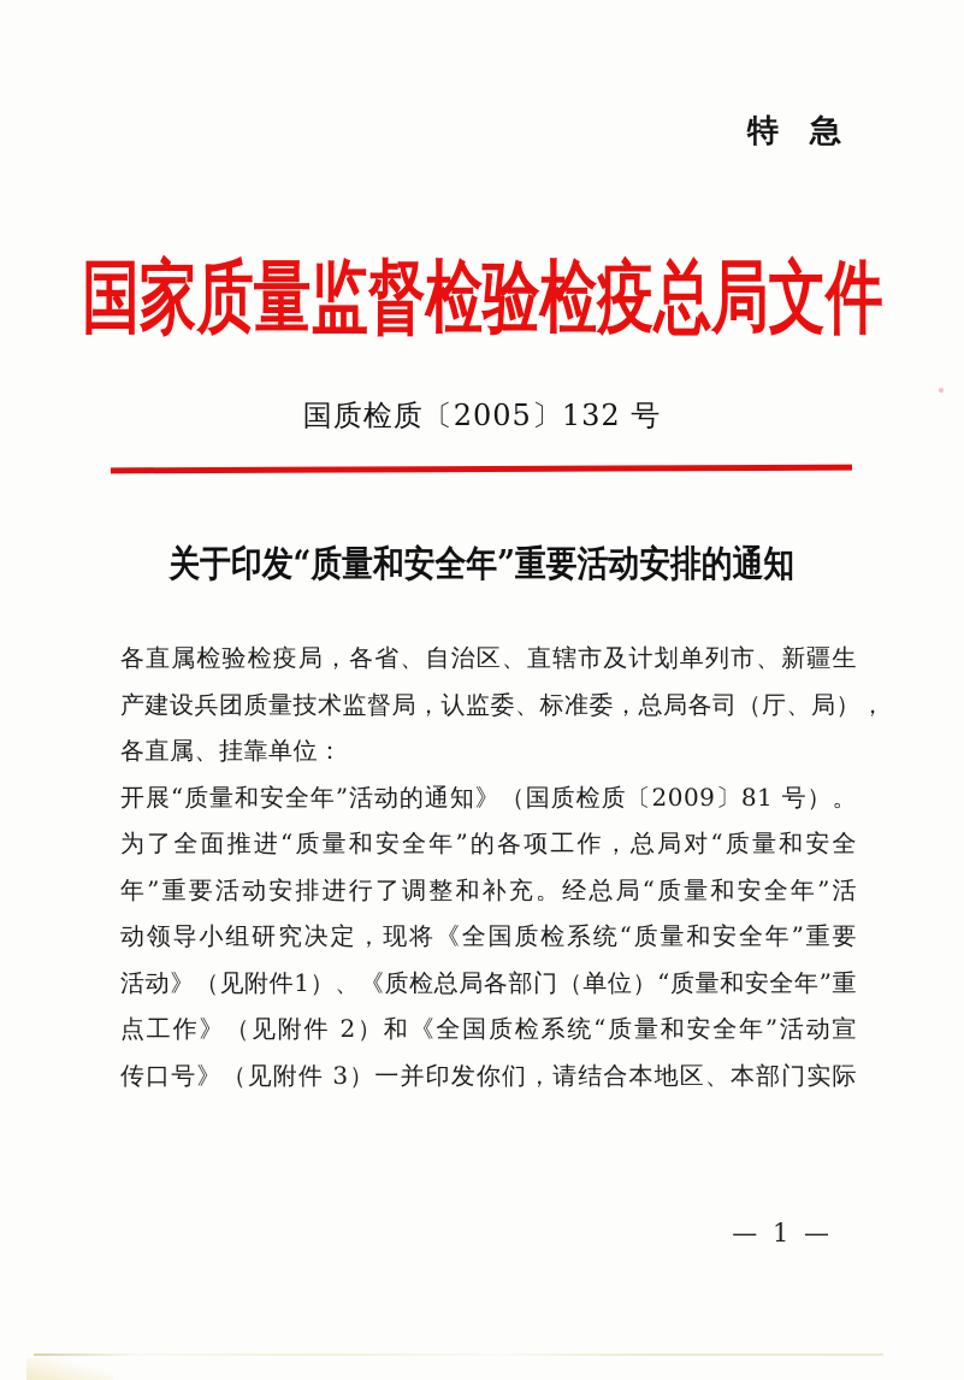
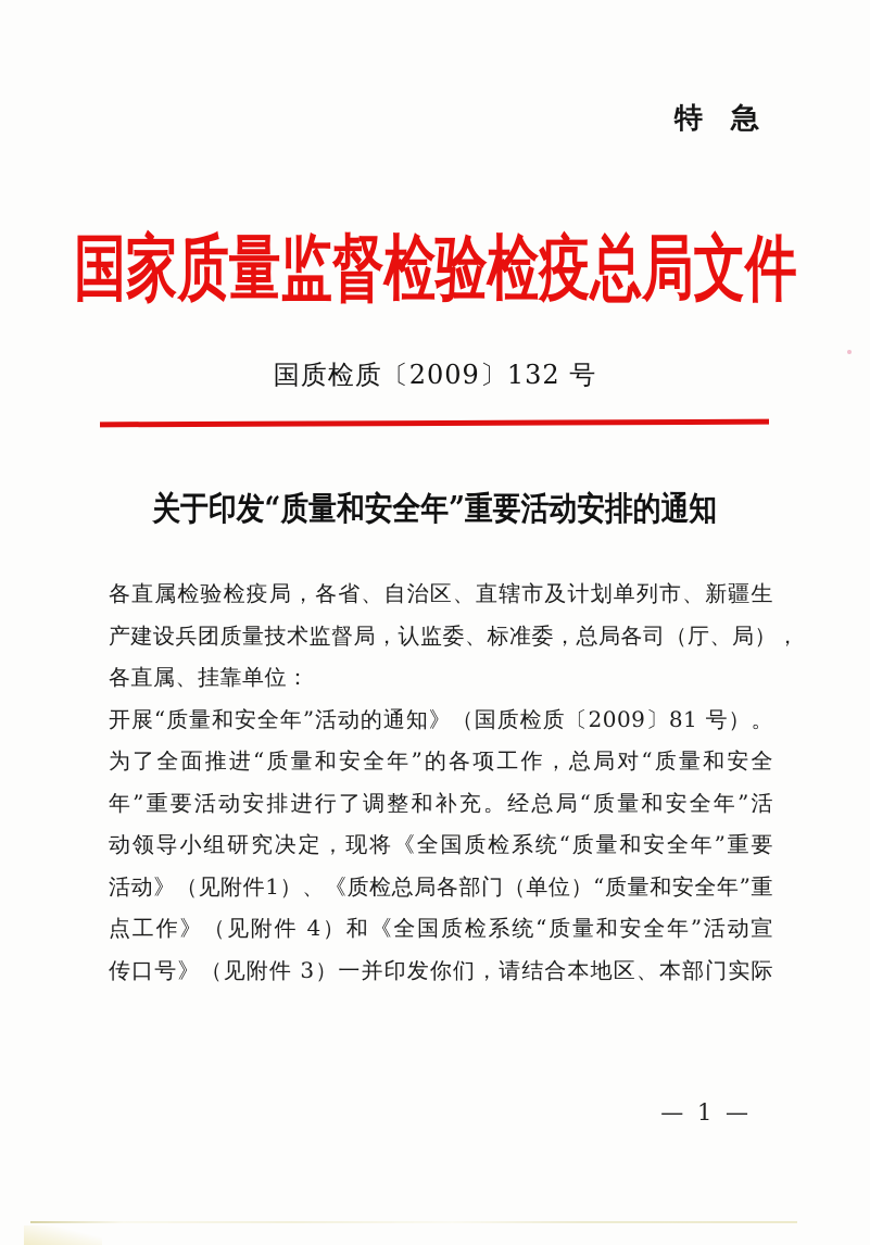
  特 急
  国家质量监督检验检疫总局文件
- 国质检质〔2005〕132 号
+ 国质检质〔2009〕132 号
  关于印发“质量和安全年”重要活动安排的通知
  各直属检验检疫局，各省、自治区、直辖市及计划单列市、新疆生
  产建设兵团质量技术监督局，认监委、标准委，总局各司（厅、局），
  各直属、挂靠单位：
  开展“质量和安全年”活动的通知》（国质检质〔2009〕81 号）。
  为了全面推进“质量和安全年”的各项工作，总局对“质量和安全
  年”重要活动安排进行了调整和补充。经总局“质量和安全年”活
  动领导小组研究决定，现将《全国质检系统“质量和安全年”重要
  活动》（见附件1）、《质检总局各部门（单位）“质量和安全年”重
- 点工作》（见附件 2）和《全国质检系统“质量和安全年”活动宣
+ 点工作》（见附件 4）和《全国质检系统“质量和安全年”活动宣
  传口号》（见附件 3）一并印发你们，请结合本地区、本部门实际
  — 1 —
